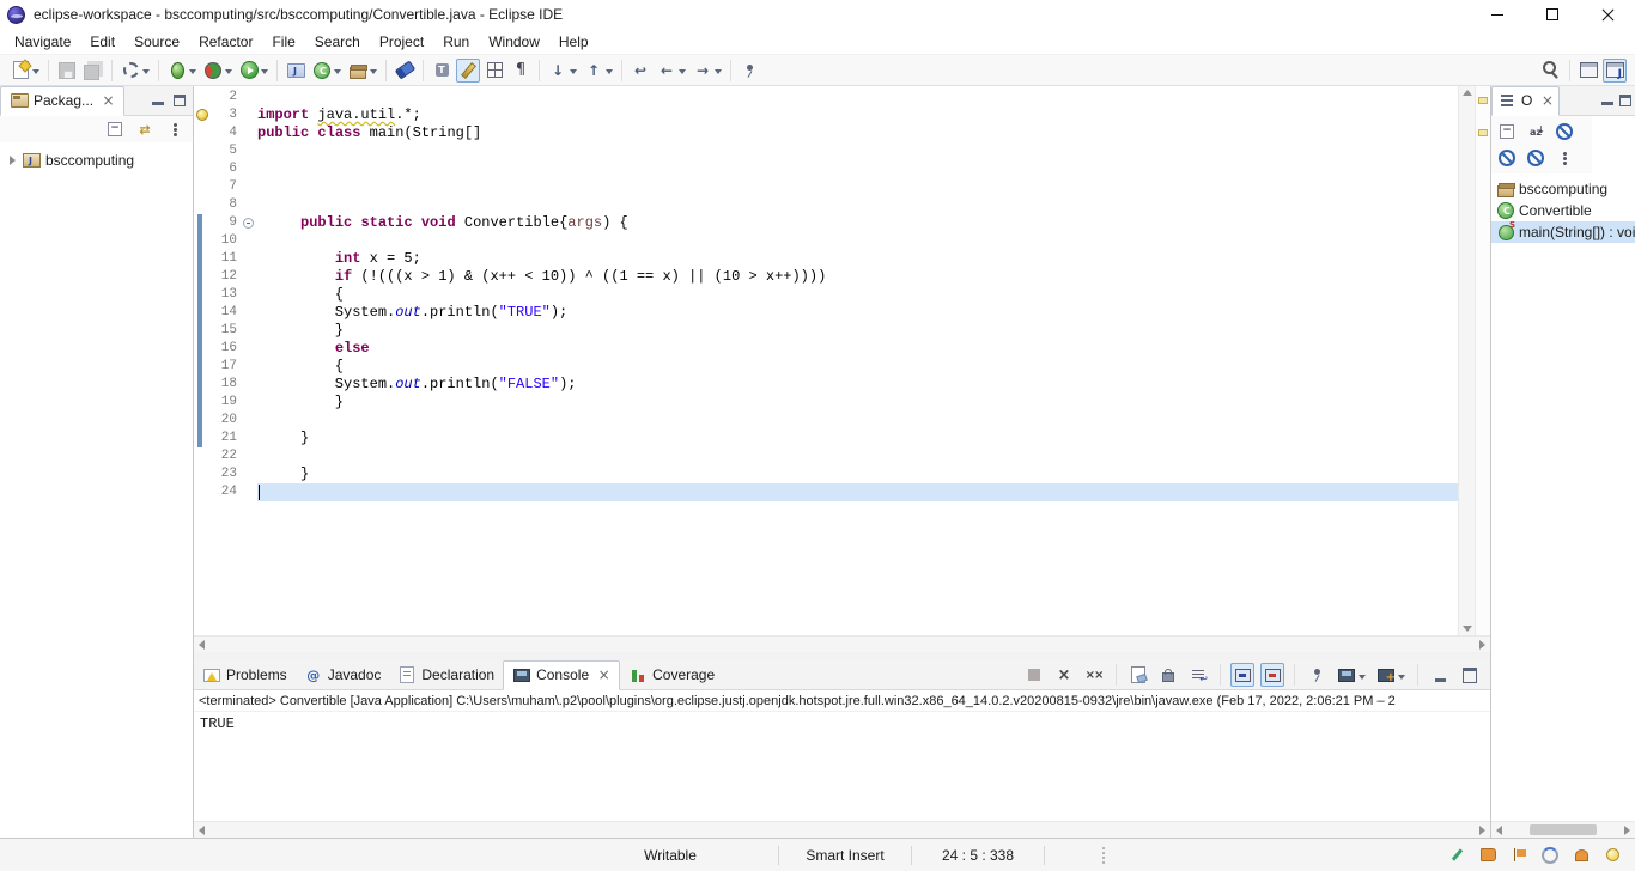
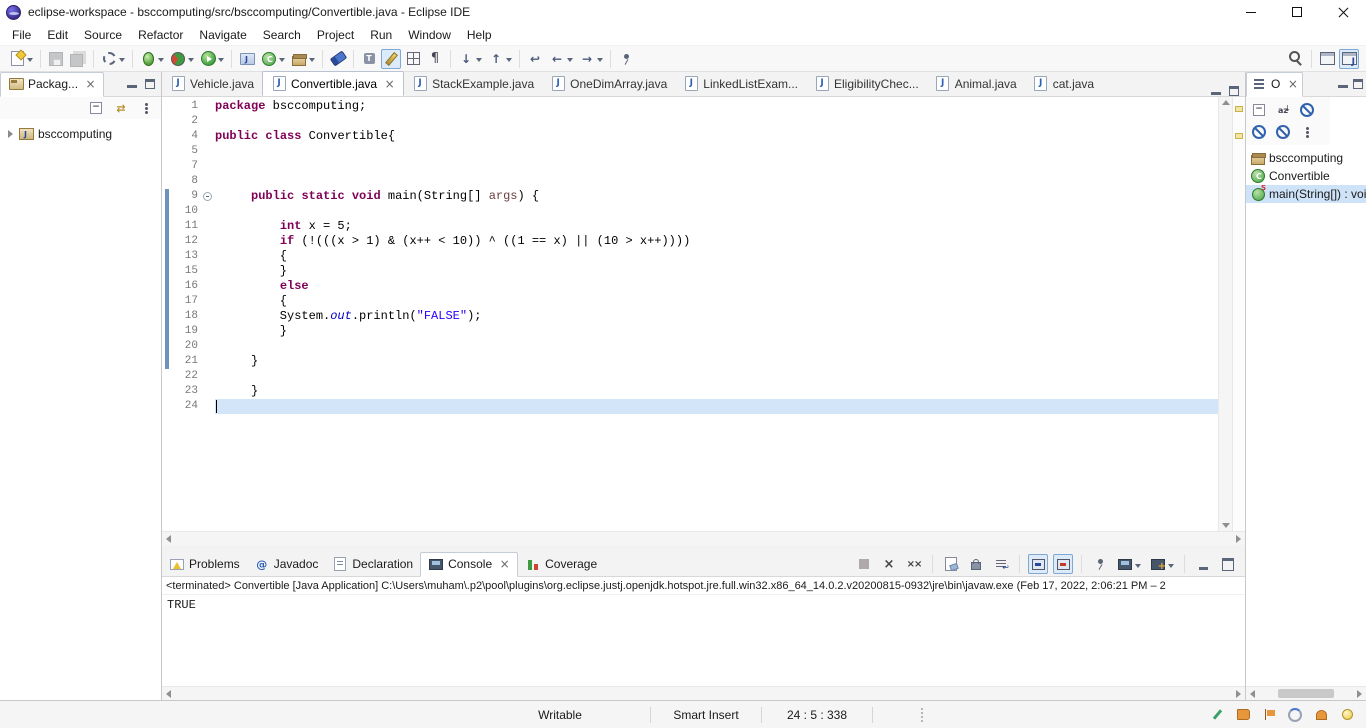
  eclipse-workspace - bsccomputing/src/bsccomputing/Convertible.java - Eclipse IDE
- Navigate
+ File
  Edit
  Source
  Refactor
- File
+ Navigate
  Search
  Project
  Run
  Window
  Help
  Packag...
  bsccomputing
+ Vehicle.java
+ Convertible.java
+ StackExample.java
+ OneDimArray.java
+ LinkedListExam...
+ EligibilityChec...
+ Animal.java
+ cat.java
+ 1
+ package bsccomputing;
  2
- 3
- import java.util.*;
  4
- public class main(String[]
+ public class Convertible{
  5
- 6
  7
  8
  9
- public static void Convertible{args) {
+ public static void main(String[] args) {
  10
  11
  int x = 5;
  12
  if (!(((x > 1) & (x++ < 10)) ^ ((1 == x) || (10 > x++))))
  13
  {
- 14
- System.out.println("TRUE");
  15
  }
  16
  else
  17
  {
  18
  System.out.println("FALSE");
  19
  }
  20
  21
  }
  22
  23
  }
  24
  Problems
  Javadoc
  Declaration
  Console
  Coverage
  <terminated> Convertible [Java Application] C:\Users\muham\.p2\pool\plugins\org.eclipse.justj.openjdk.hotspot.jre.full.win32.x86_64_14.0.2.v20200815-0932\jre\bin\javaw.exe (Feb 17, 2022, 2:06:21 PM – 2
  TRUE
  O
  bsccomputing
  Convertible
  main(String[]) : voi
  Writable
  Smart Insert
  24 : 5 : 338
